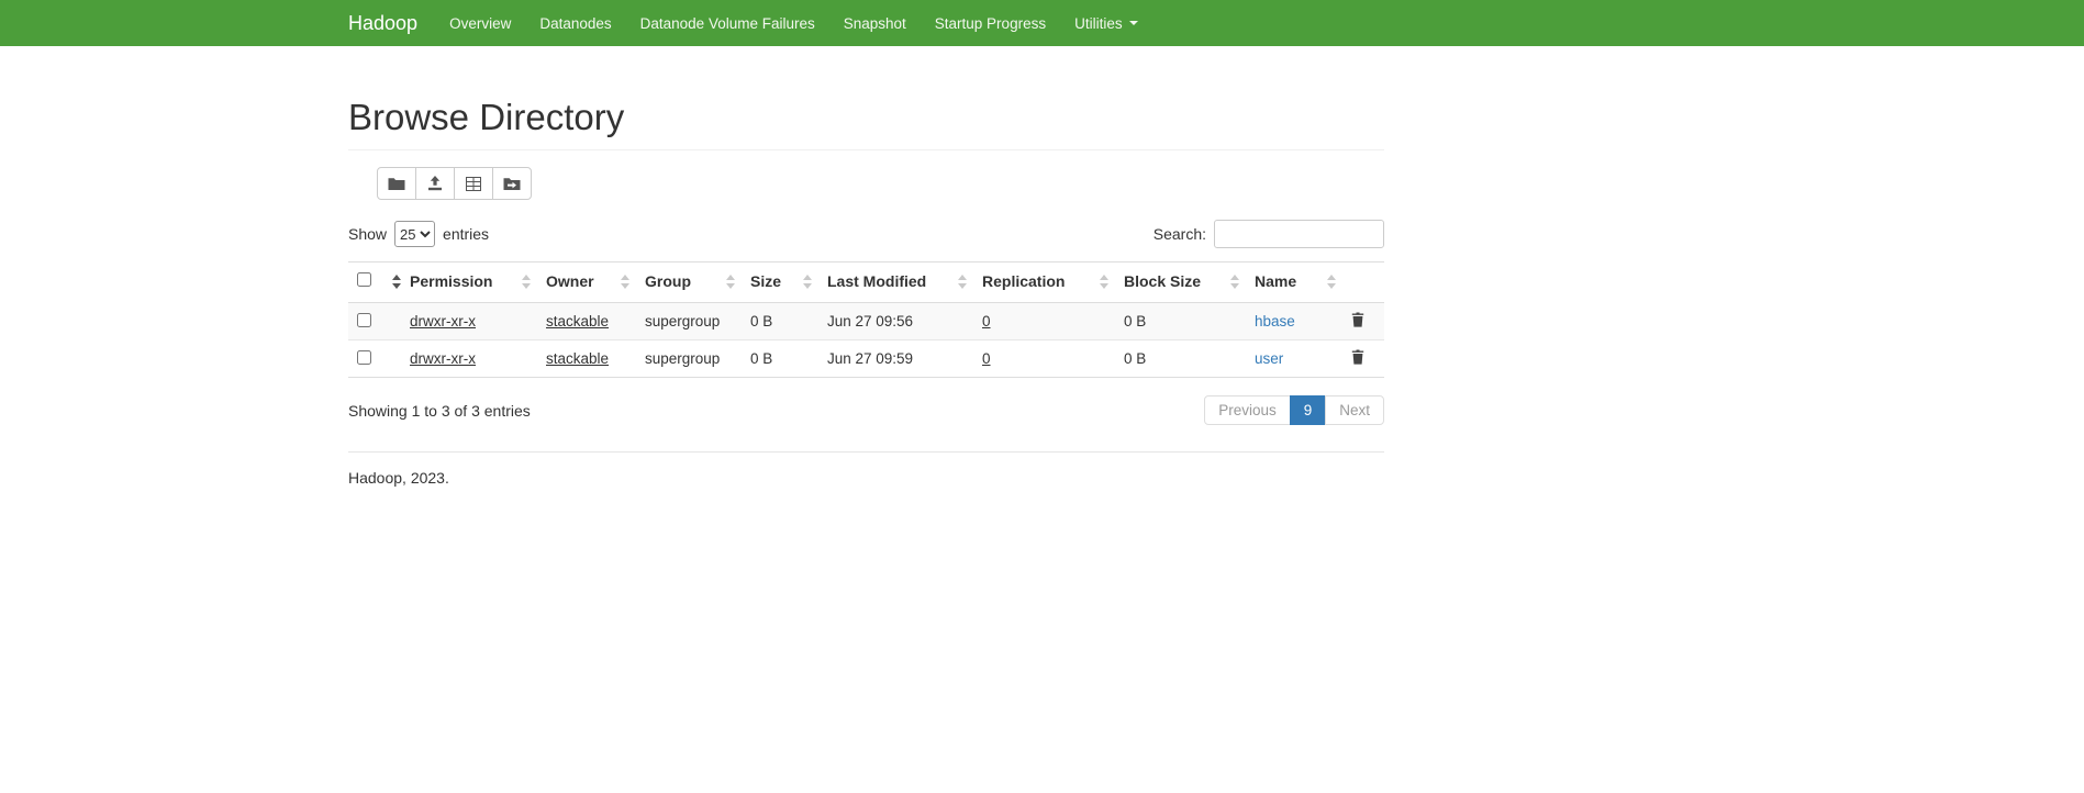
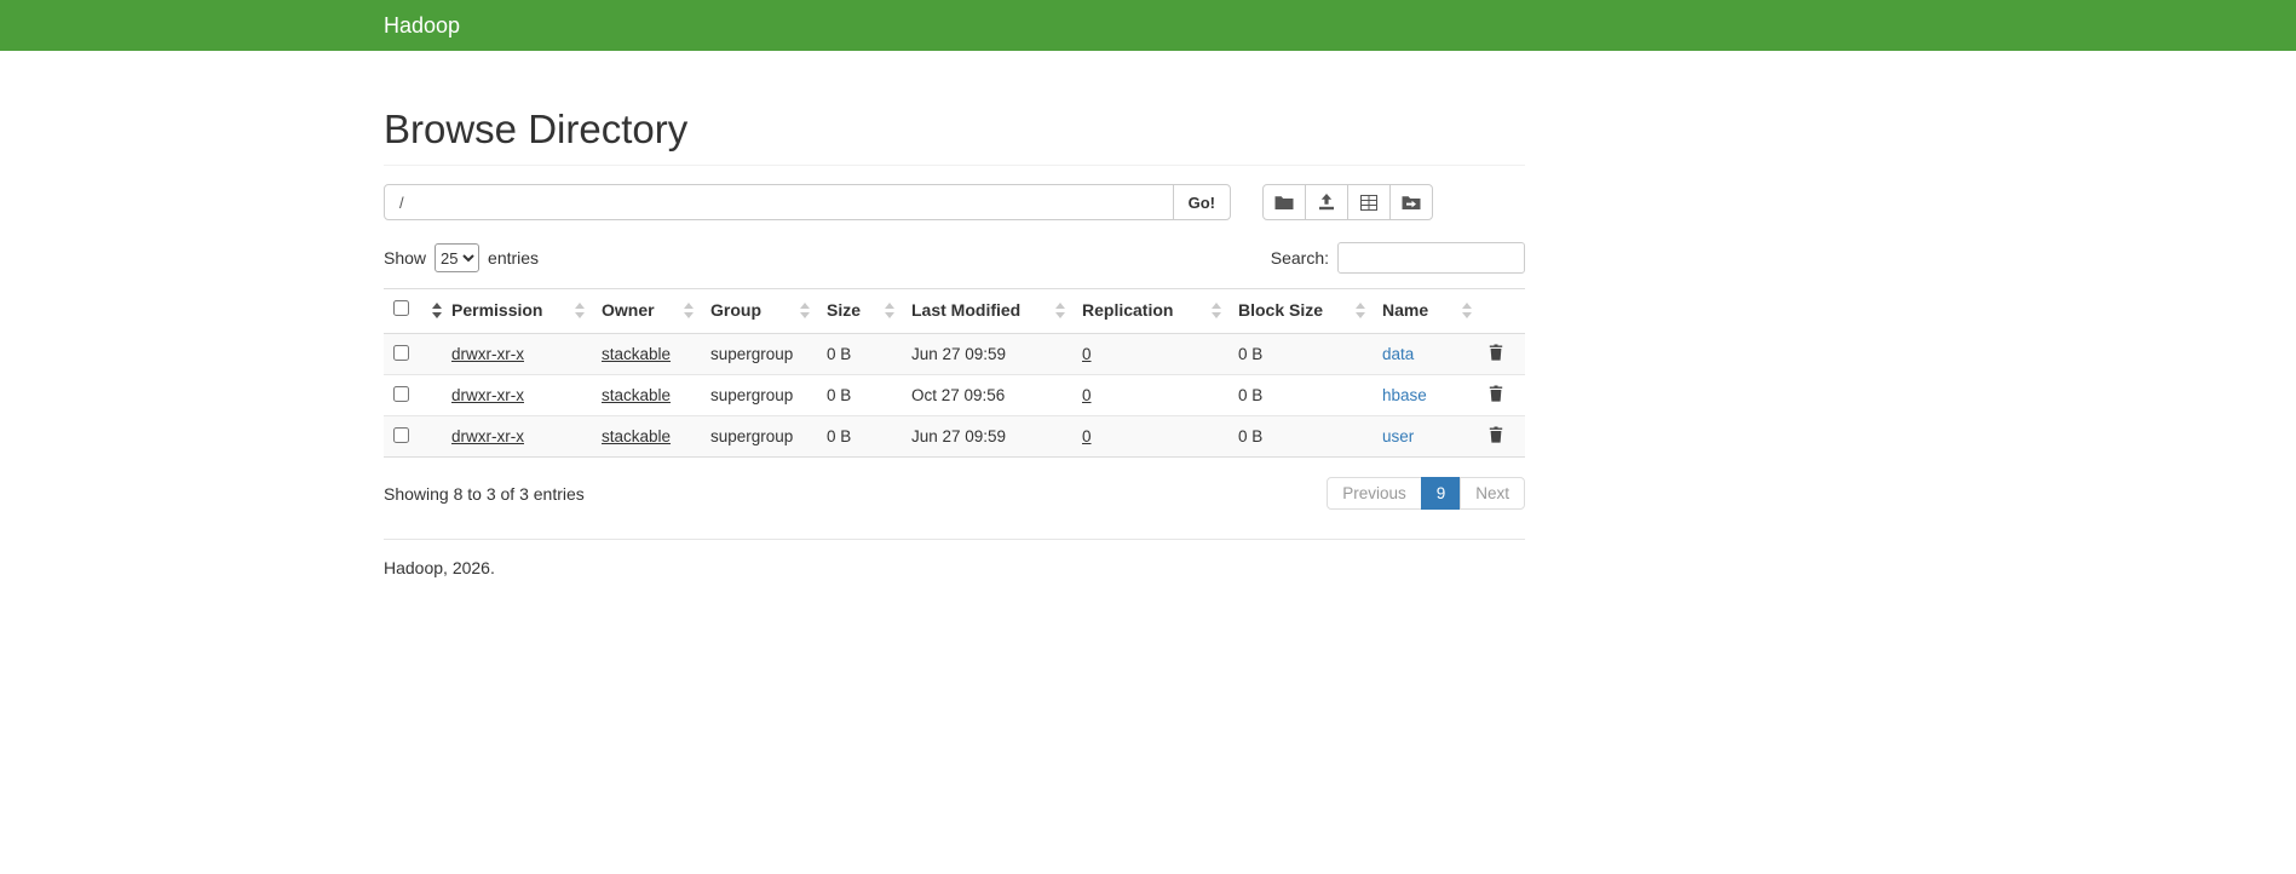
  Hadoop
- Overview
- Datanodes
- Datanode Volume Failures
- Snapshot
- Startup Progress
- Utilities
  Browse Directory
+ /
+ Go!
  Show
  25
  entries
  Search:
  	Permission	Owner	Group	Size	Last Modified	Replication	Block Size	Name
+ 	drwxr-xr-x	stackable	supergroup	0 B	Jun 27 09:59	0	0 B	data
- 	drwxr-xr-x	stackable	supergroup	0 B	Jun 27 09:56	0	0 B	hbase
+ 	drwxr-xr-x	stackable	supergroup	0 B	Oct 27 09:56	0	0 B	hbase
  	drwxr-xr-x	stackable	supergroup	0 B	Jun 27 09:59	0	0 B	user
- Showing 1 to 3 of 3 entries
+ Showing 8 to 3 of 3 entries
  Previous
  9
  Next
- Hadoop, 2023.
+ Hadoop, 2026.
